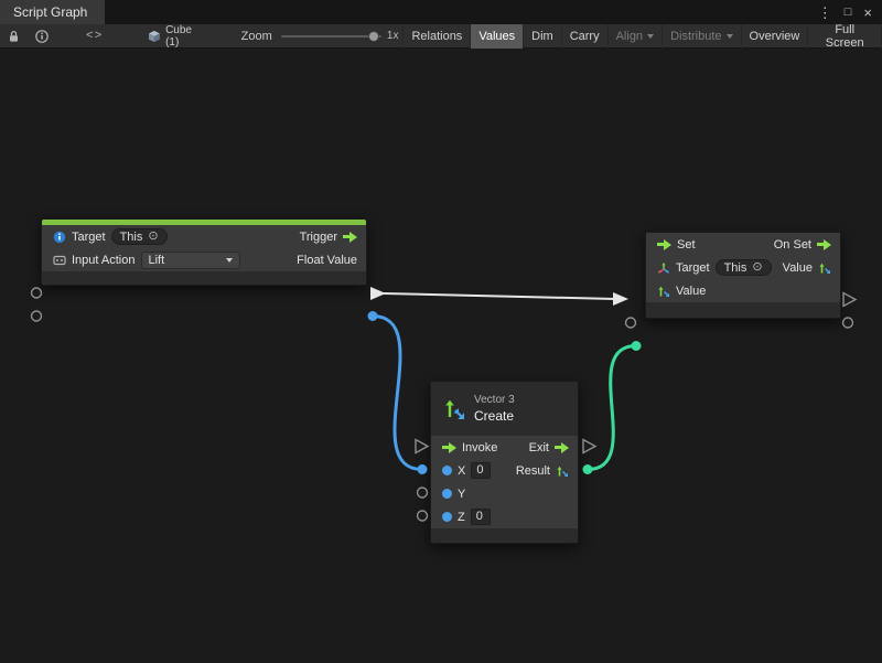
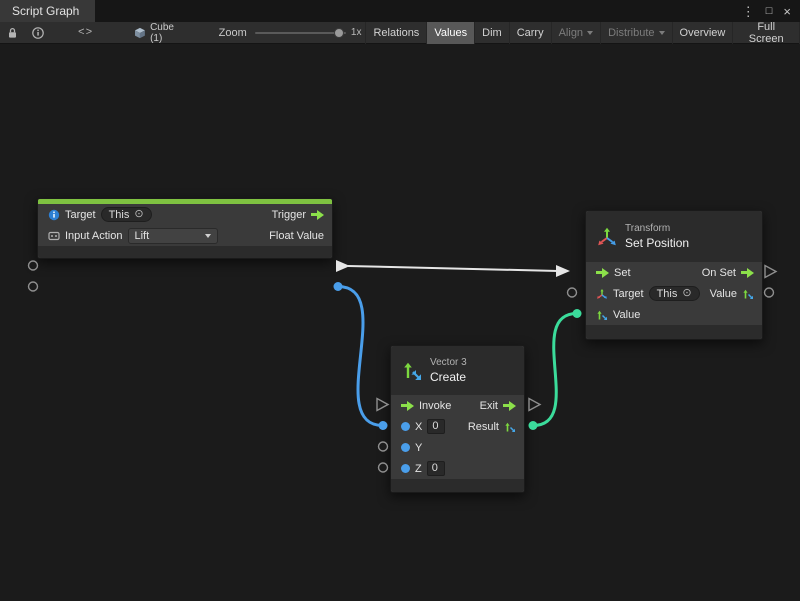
  Script Graph
  ⋮
  □
  ×
  <>
  Cube (1)
  Zoom
  1x
  Relations
  Values
  Dim
  Carry
  Align
  Distribute
  Overview
  Full Screen
  Target
  This
  ⊙
  Trigger
  Input Action
  Lift
  Float Value
  Vector 3
  Create
  Invoke
  Exit
  X
  0
  Result
  Y
  Z
  0
+ Transform
+ Set Position
  Set
  On Set
  Target
  This
  ⊙
  Value
  Value
